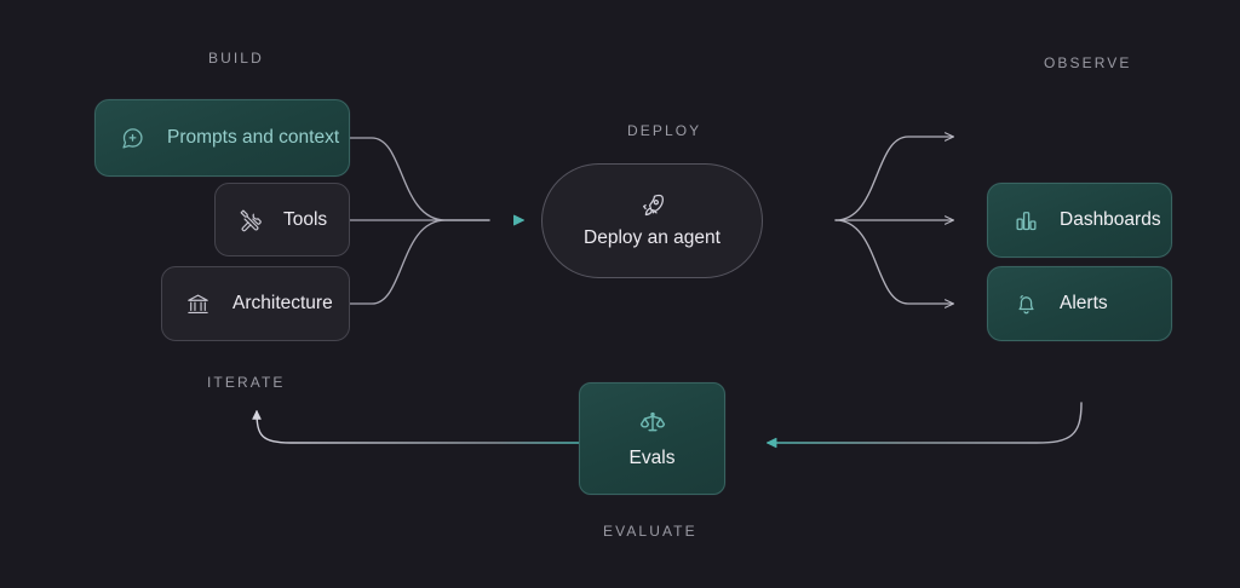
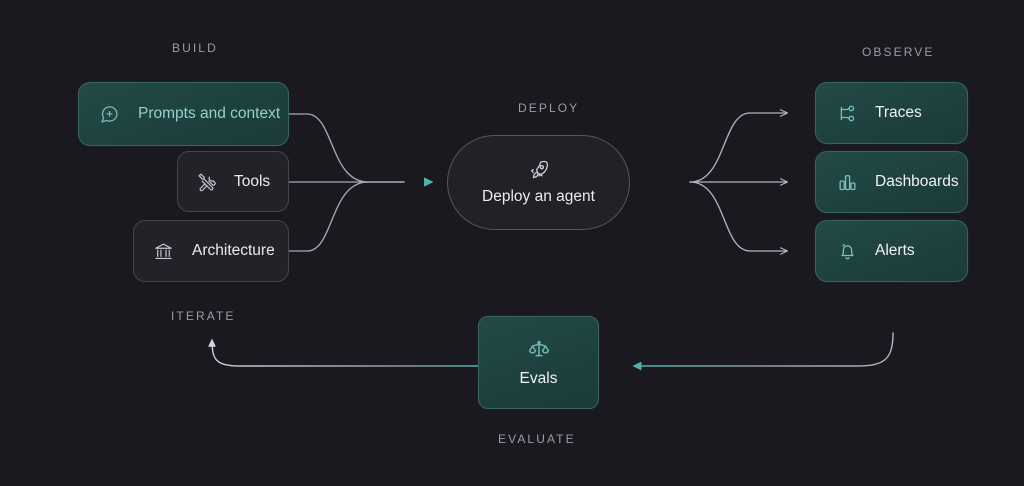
  BUILD
  DEPLOY
  OBSERVE
  ITERATE
  EVALUATE
  Prompts and context
  Tools
  Architecture
  Deploy an agent
+ Traces
  Dashboards
  Alerts
  Evals
